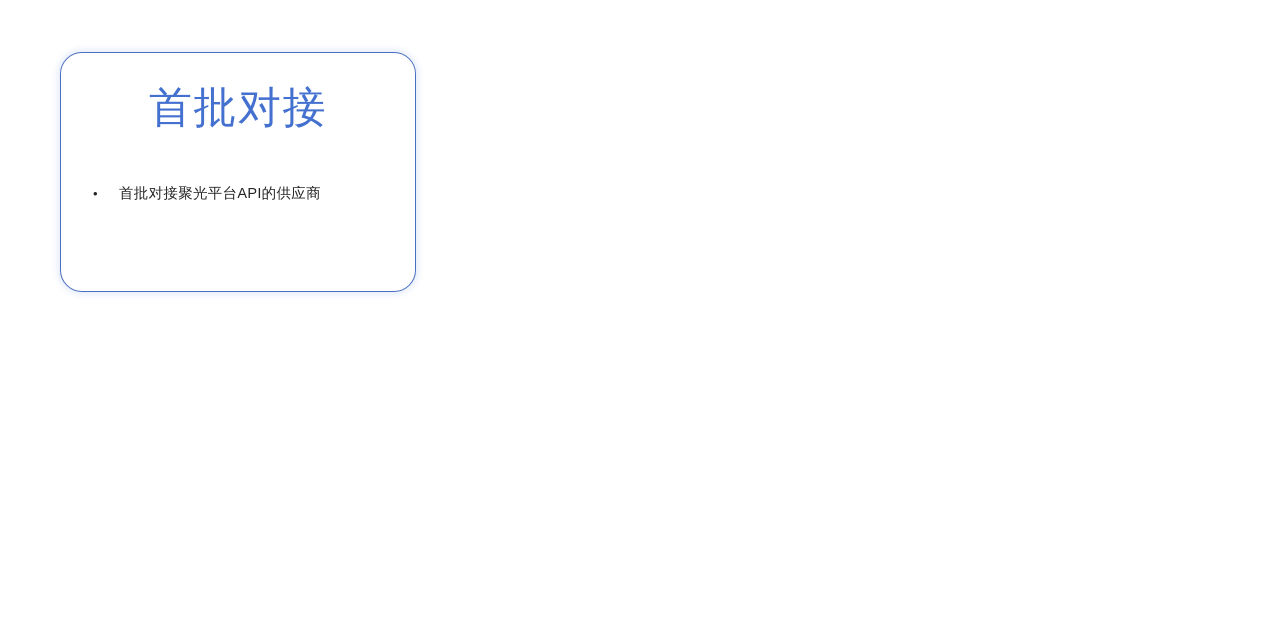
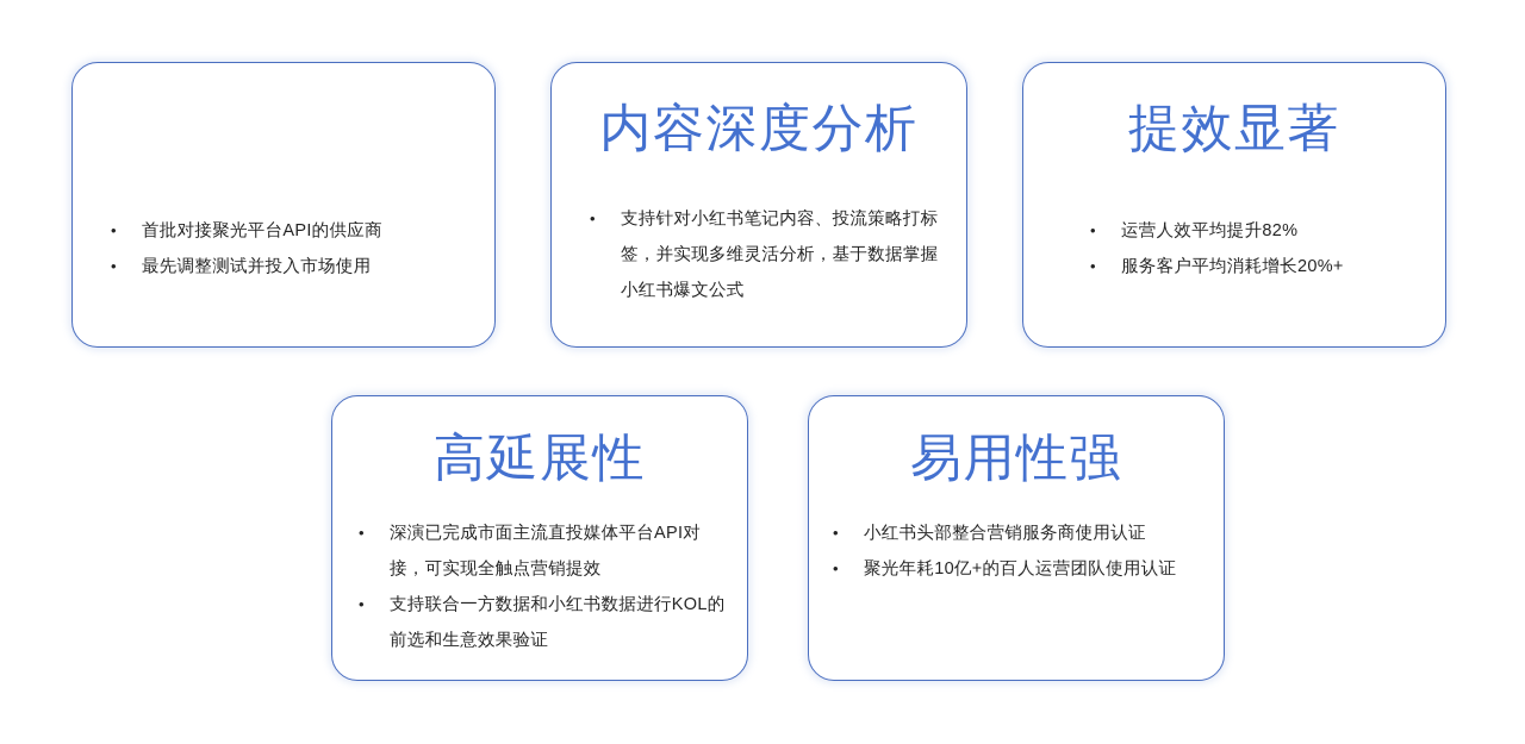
- 首批对接
  首批对接聚光平台API的供应商
+ 最先调整测试并投入市场使用
+ 内容深度分析
+ 支持针对小红书笔记内容、投流策略打标签，并实现多维灵活分析，基于数据掌握小红书爆文公式
+ 提效显著
+ 运营人效平均提升82%
+ 服务客户平均消耗增长20%+
+ 高延展性
+ 深演已完成市面主流直投媒体平台API对接，可实现全触点营销提效
+ 支持联合一方数据和小红书数据进行KOL的前选和生意效果验证
+ 易用性强
+ 小红书头部整合营销服务商使用认证
+ 聚光年耗10亿+的百人运营团队使用认证
